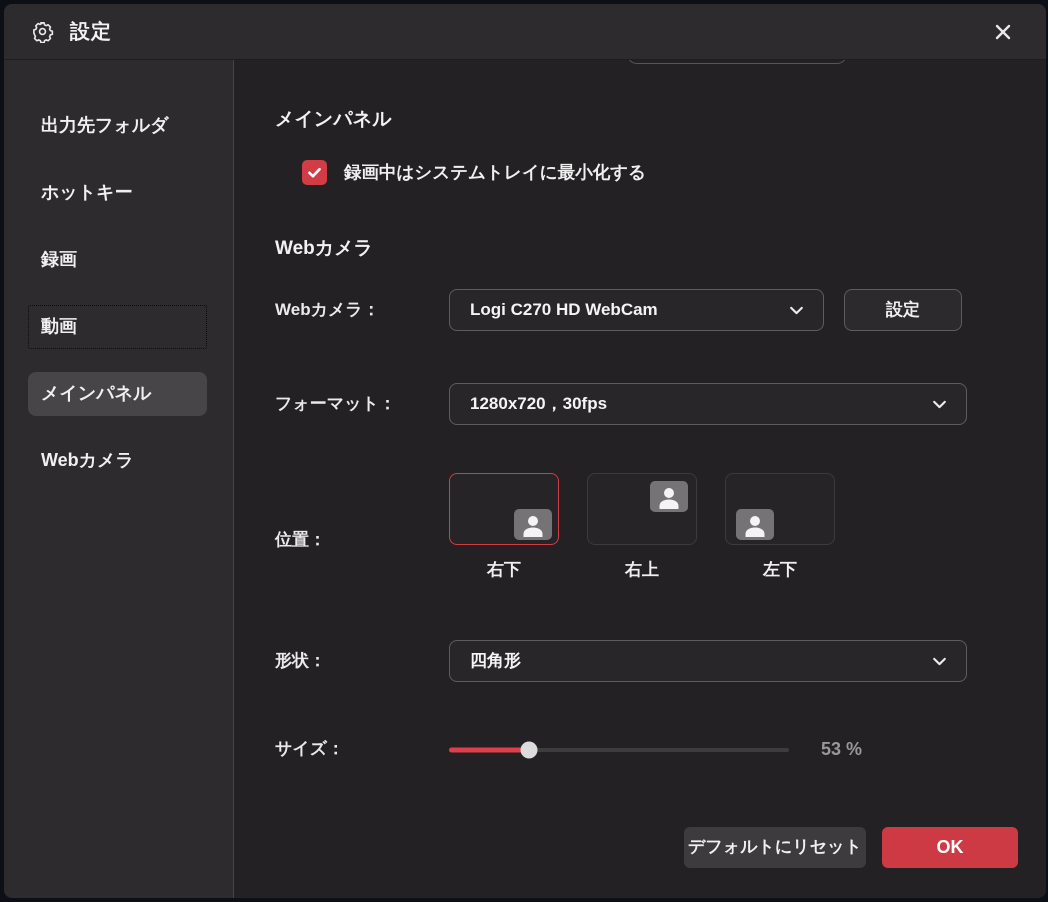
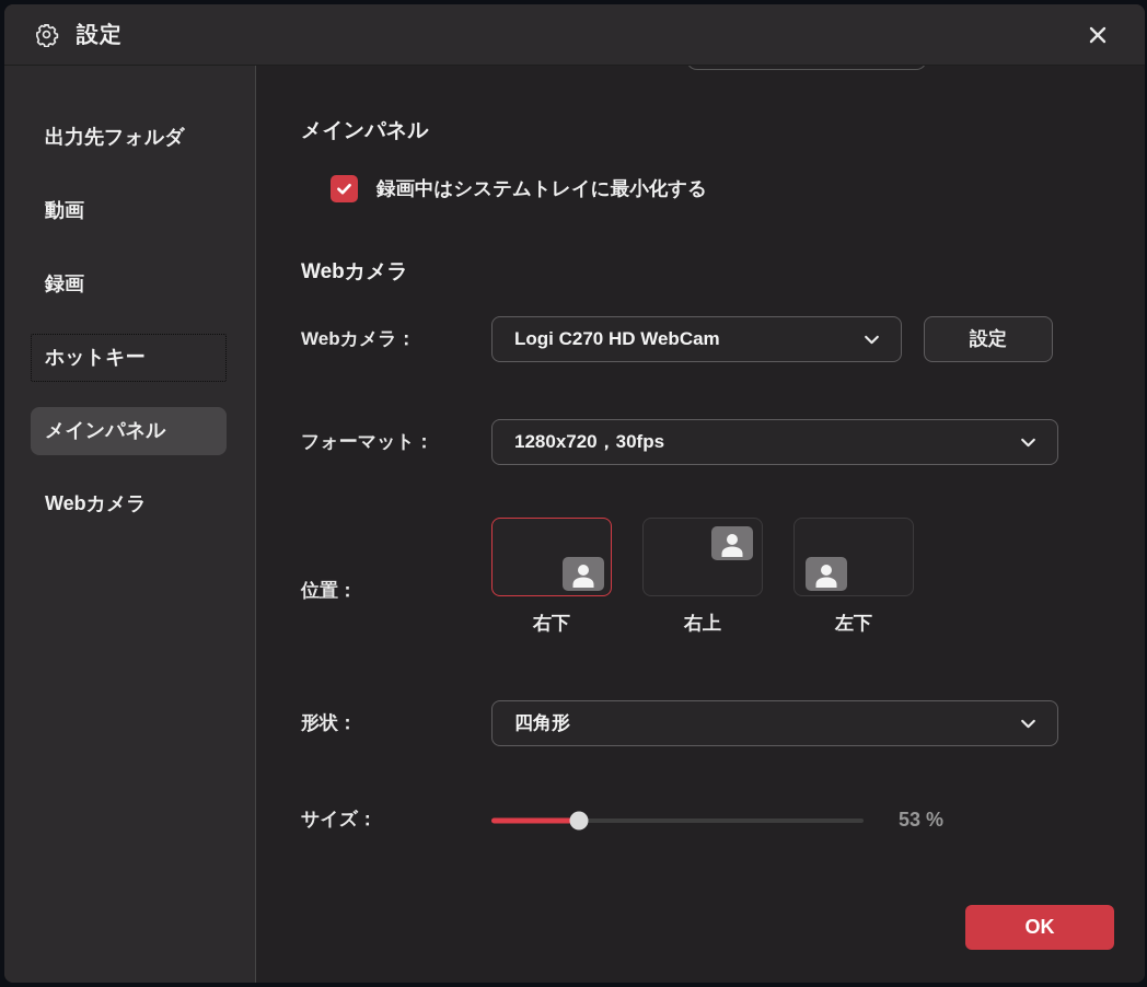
  設定
  出力先フォルダ
- ホットキー
+ 動画
  録画
- 動画
+ ホットキー
  メインパネル
  Webカメラ
  メインパネル
  録画中はシステムトレイに最小化する
  Webカメラ
  Webカメラ：
  Logi C270 HD WebCam
  設定
  フォーマット：
  1280x720，30fps
  位置：
  右下
  右上
  左下
  形状：
  四角形
  サイズ：
  53 %
- デフォルトにリセット
  OK
